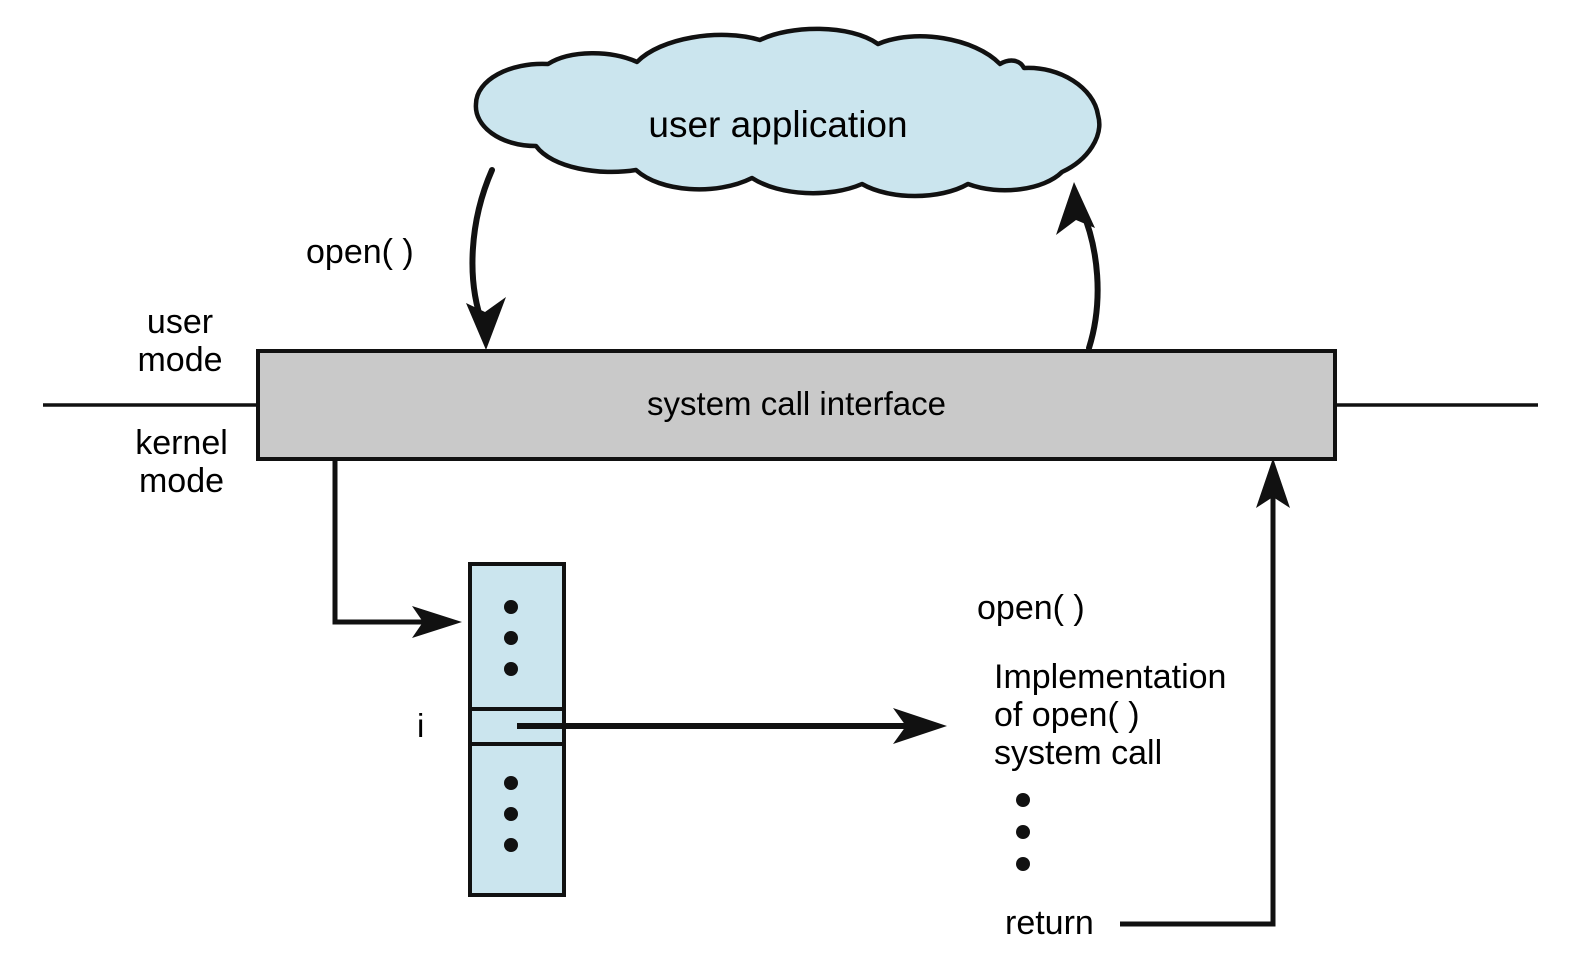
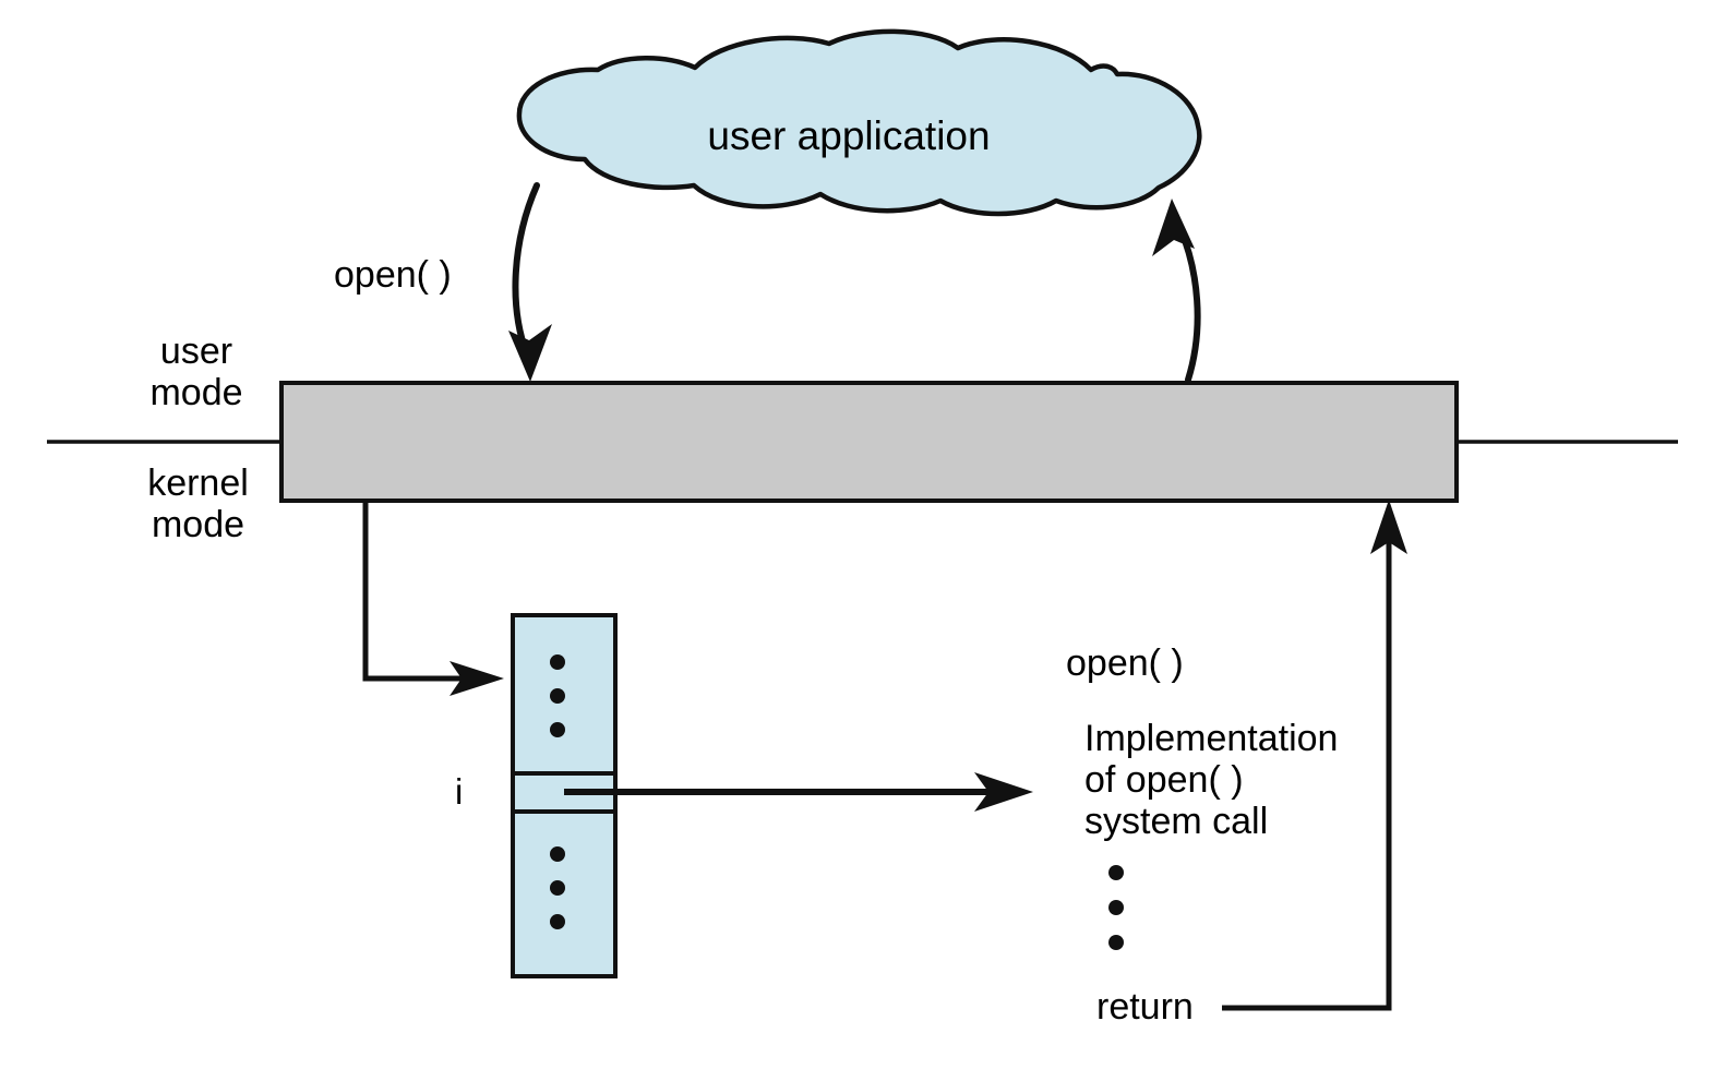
  user application
- system call interface
  user
  mode
  kernel
  mode
  open( )
  i
  open( )
  Implementation
  of open( )
  system call
  return
